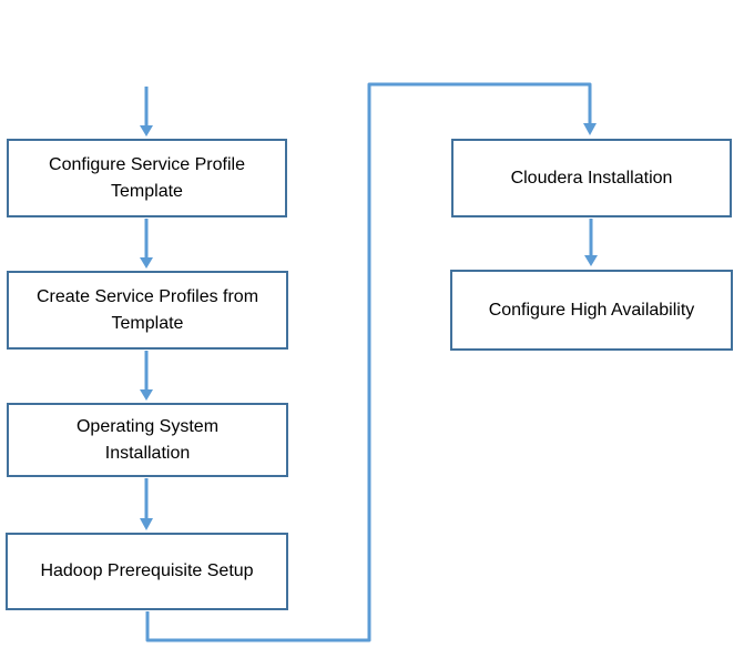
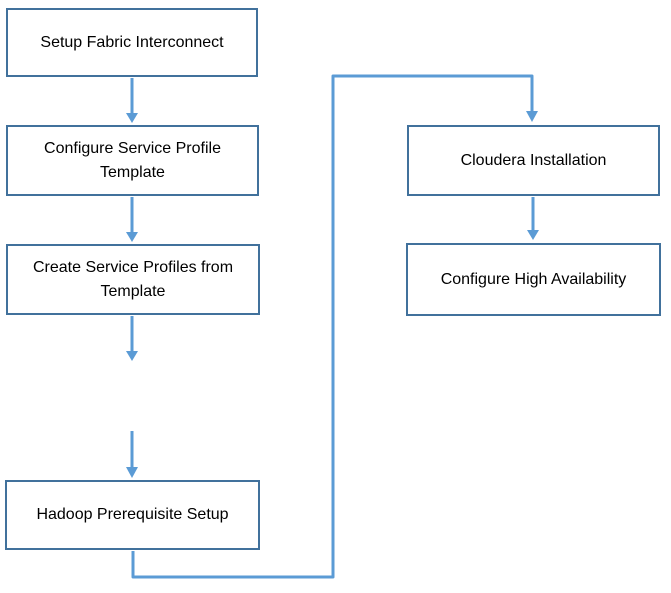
+ Setup Fabric Interconnect
  Configure Service Profile
  Template
  Create Service Profiles from
  Template
- Operating System
- Installation
  Hadoop Prerequisite Setup
  Cloudera Installation
  Configure High Availability
